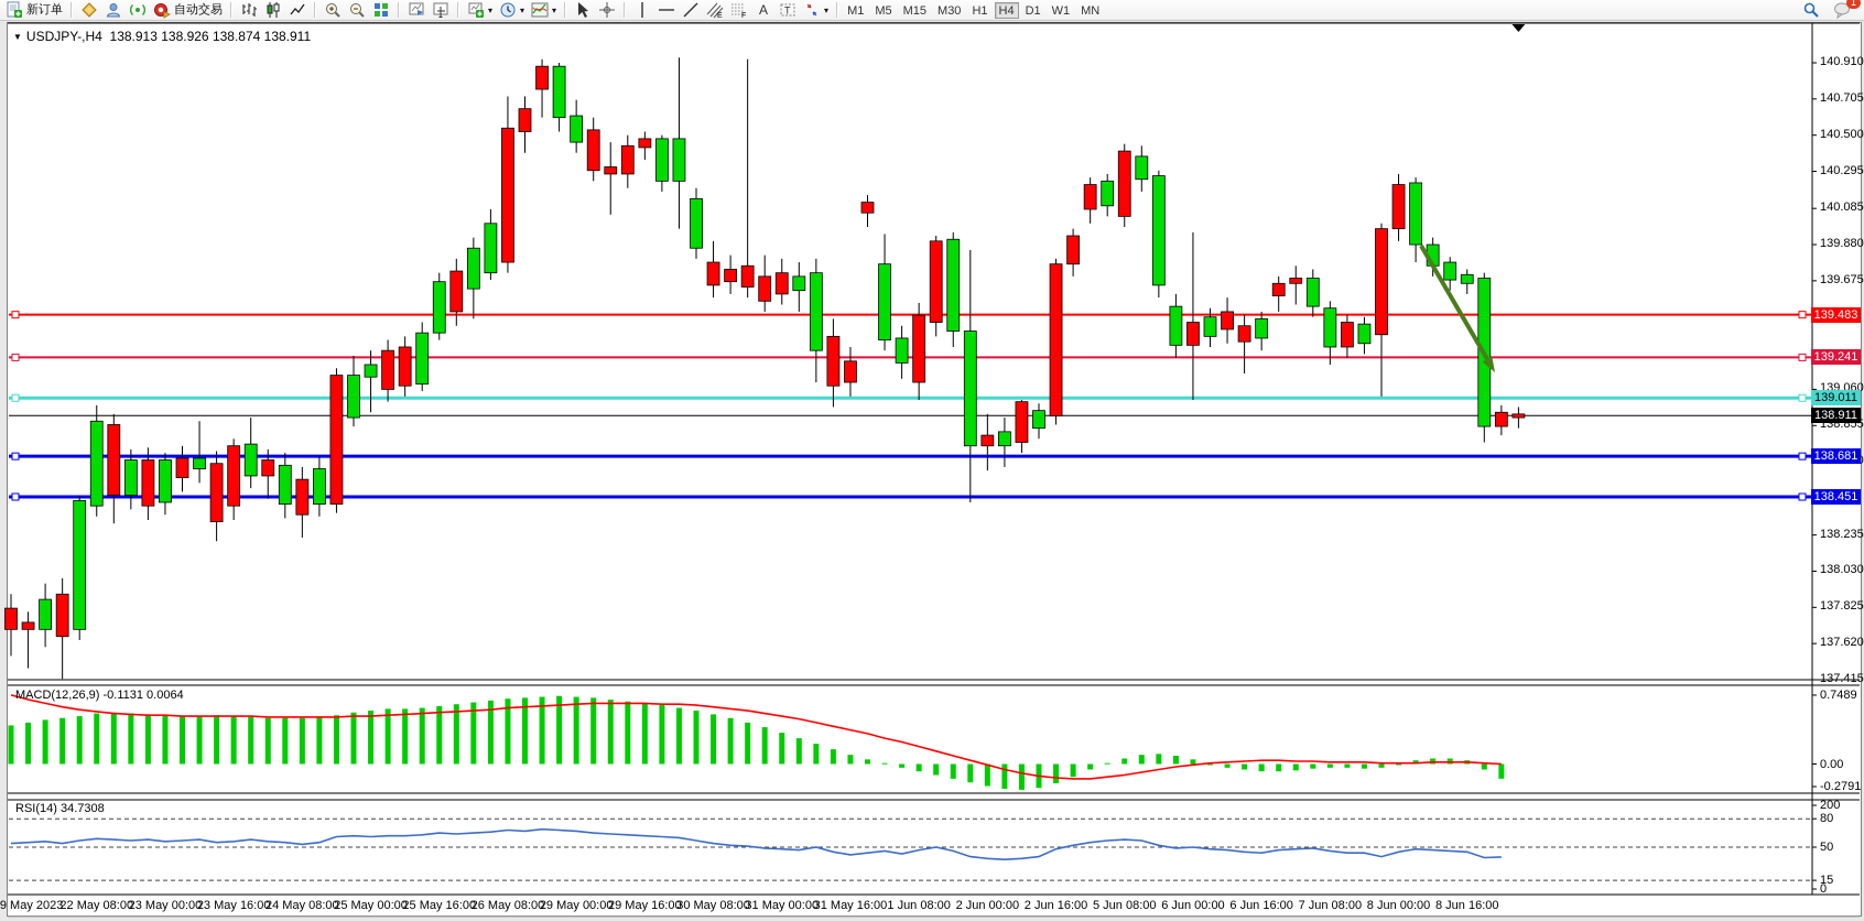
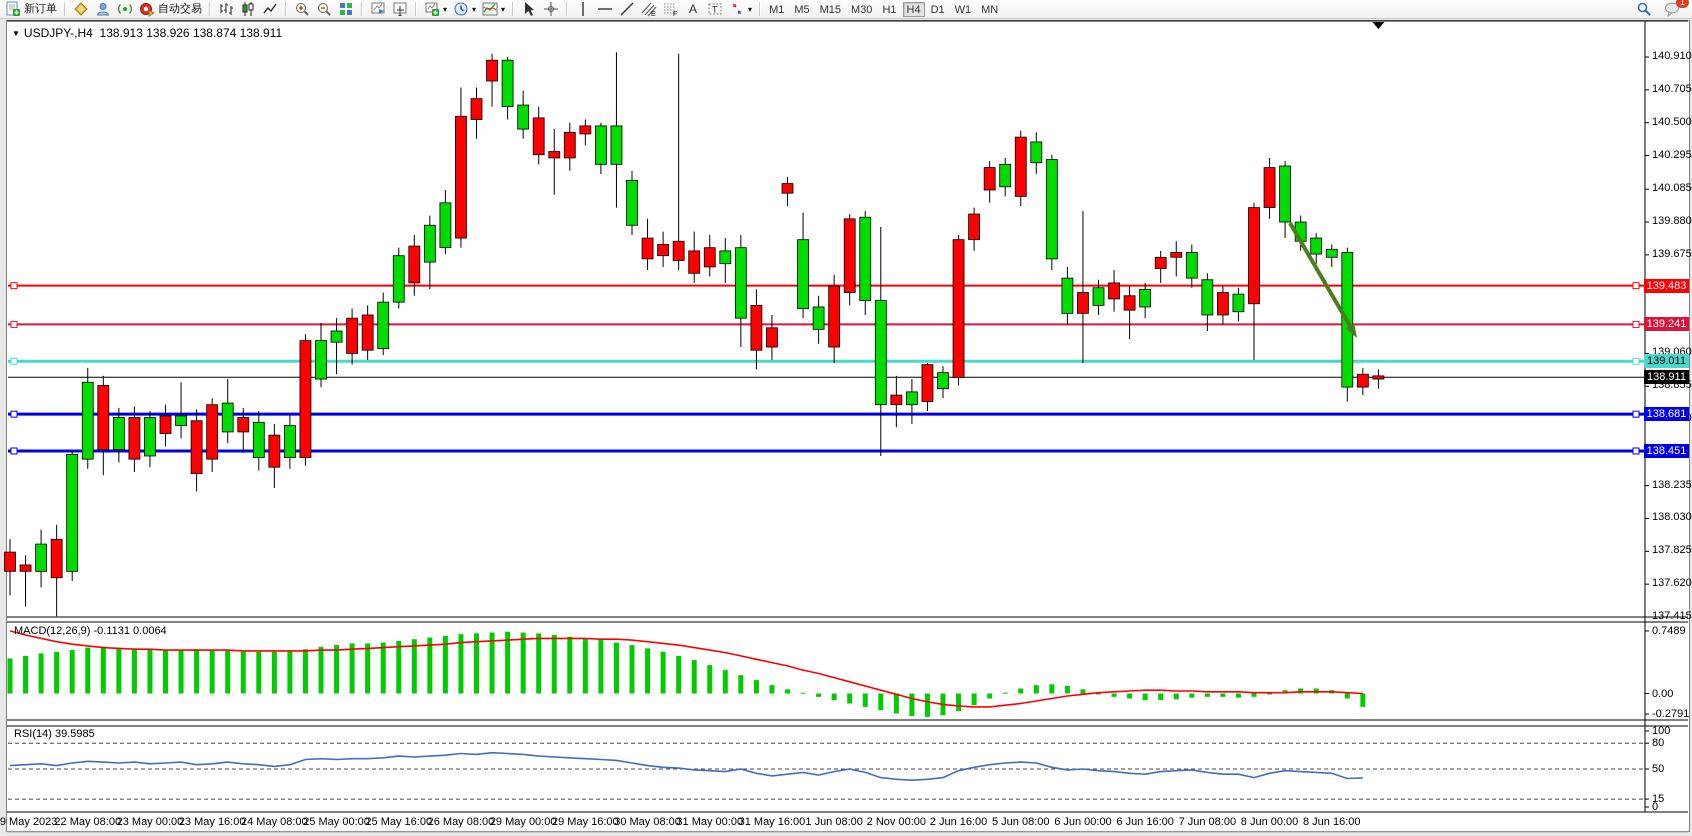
  新订单
  自动交易
  ▾
  ▾
  ▾
  A
  T
  ▾
  M1
  M5
  M15
  M30
  H1
  H4
  D1
  W1
  MN
  1
  ▼ USDJPY-,H4 138.913 138.926 138.874 138.911
  MACD(12,26,9) -0.1131 0.0064
- RSI(14) 34.7308
+ RSI(14) 39.5985
  140.910
  140.705
  140.500
  140.295
  140.085
  139.880
  139.675
  139.060
  138.855
  138.235
  138.030
  137.825
  137.620
  137.415
  0.7489
  0.00
  -0.2791
- 200
+ 100
  80
  50
  15
  0
  139.483
  139.241
  139.011
  138.911
  138.681
  138.451
  9 May 2023
  22 May 08:00
  23 May 00:00
  23 May 16:00
  24 May 08:00
  25 May 00:00
  25 May 16:00
  26 May 08:00
  29 May 00:00
  29 May 16:00
  30 May 08:00
  31 May 00:00
  31 May 16:00
  1 Jun 08:00
- 2 Jun 00:00
+ 2 Nov 00:00
  2 Jun 16:00
  5 Jun 08:00
  6 Jun 00:00
  6 Jun 16:00
  7 Jun 08:00
  8 Jun 00:00
  8 Jun 16:00
